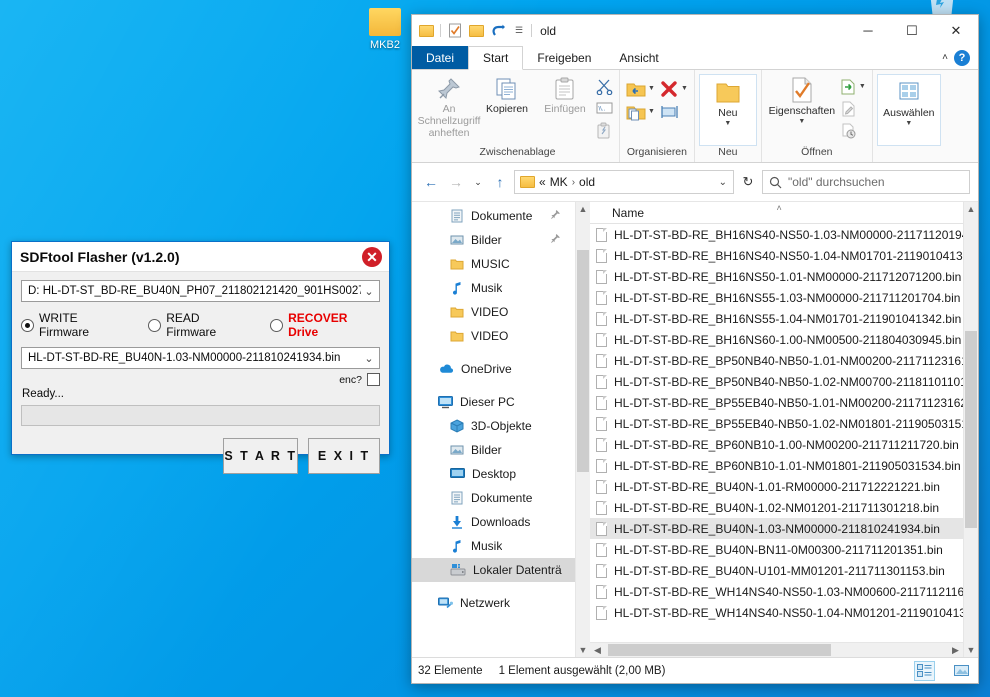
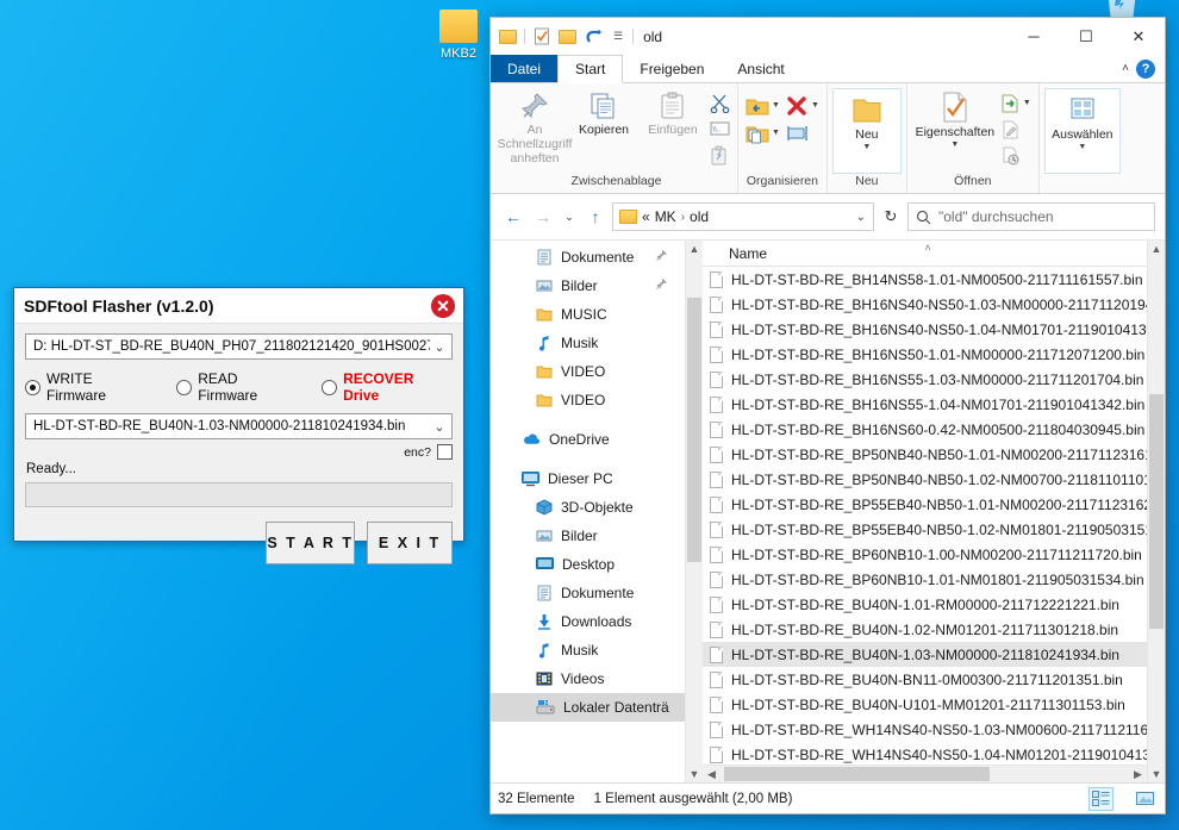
  MKB2
  SDFtool Flasher (v1.2.0)
  ✕
  D: HL-DT-ST_BD-RE_BU40N_PH07_211802121420_901HS002
  ⌄
  WRITE Firmware
  READ Firmware
  RECOVER Drive
  HL-DT-ST-BD-RE_BU40N-1.03-NM00000-211810241934.bin
  ⌄
  enc?
  Ready...
  S T A R T
  E X I T
  ☰
  old
  ─
  ☐
  ✕
  Datei
  Start
  Freigeben
  Ansicht
  ˄
  ?
  An Schnellzugriff anheften
  Kopieren
  Einfügen
  Zwischenablage
  Organisieren
  Neu
  Neu
  Eigenschaften
  Öffnen
  Auswählen
  ←
  →
  ⌄
  ↑
  «
  MK
  ›
  old
  ⌄
  ↻
  "old" durchsuchen
  Dokumente
  Bilder
  MUSIC
  Musik
  VIDEO
  VIDEO
  OneDrive
  Dieser PC
  3D-Objekte
  Bilder
  Desktop
  Dokumente
  Downloads
  Musik
+ Videos
  Lokaler Datenträ
- Netzwerk
  ▲
  ▼
  ˄
  Name
+ HL-DT-ST-BD-RE_BH14NS58-1.01-NM00500-211711161557.bin
  HL-DT-ST-BD-RE_BH16NS40-NS50-1.03-NM00000-2117112019
  HL-DT-ST-BD-RE_BH16NS40-NS50-1.04-NM01701-2119010413
  HL-DT-ST-BD-RE_BH16NS50-1.01-NM00000-211712071200.bin
  HL-DT-ST-BD-RE_BH16NS55-1.03-NM00000-211711201704.bin
  HL-DT-ST-BD-RE_BH16NS55-1.04-NM01701-211901041342.bin
- HL-DT-ST-BD-RE_BH16NS60-1.00-NM00500-211804030945.bin
+ HL-DT-ST-BD-RE_BH16NS60-0.42-NM00500-211804030945.bin
  HL-DT-ST-BD-RE_BP50NB40-NB50-1.01-NM00200-2117112316
  HL-DT-ST-BD-RE_BP50NB40-NB50-1.02-NM00700-2118110110
  HL-DT-ST-BD-RE_BP55EB40-NB50-1.01-NM00200-2117112316
  HL-DT-ST-BD-RE_BP55EB40-NB50-1.02-NM01801-2119050315
  HL-DT-ST-BD-RE_BP60NB10-1.00-NM00200-211711211720.bin
  HL-DT-ST-BD-RE_BP60NB10-1.01-NM01801-211905031534.bin
  HL-DT-ST-BD-RE_BU40N-1.01-RM00000-211712221221.bin
  HL-DT-ST-BD-RE_BU40N-1.02-NM01201-211711301218.bin
  HL-DT-ST-BD-RE_BU40N-1.03-NM00000-211810241934.bin
  HL-DT-ST-BD-RE_BU40N-BN11-0M00300-211711201351.bin
  HL-DT-ST-BD-RE_BU40N-U101-MM01201-211711301153.bin
  HL-DT-ST-BD-RE_WH14NS40-NS50-1.03-NM00600-2117112116
  HL-DT-ST-BD-RE_WH14NS40-NS50-1.04-NM01201-2119010413
  ◀
  ▶
  ▲
  ▼
  32 Elemente
  1 Element ausgewählt (2,00 MB)
